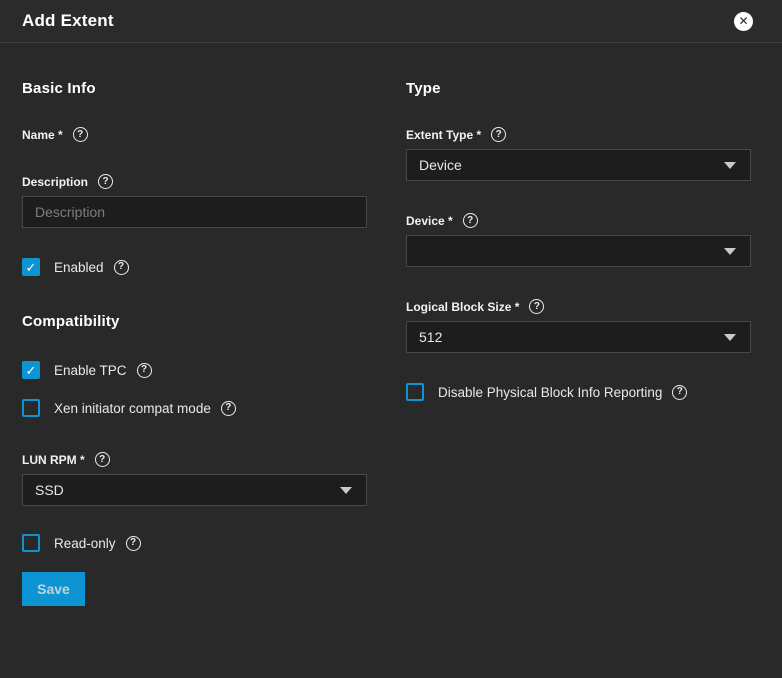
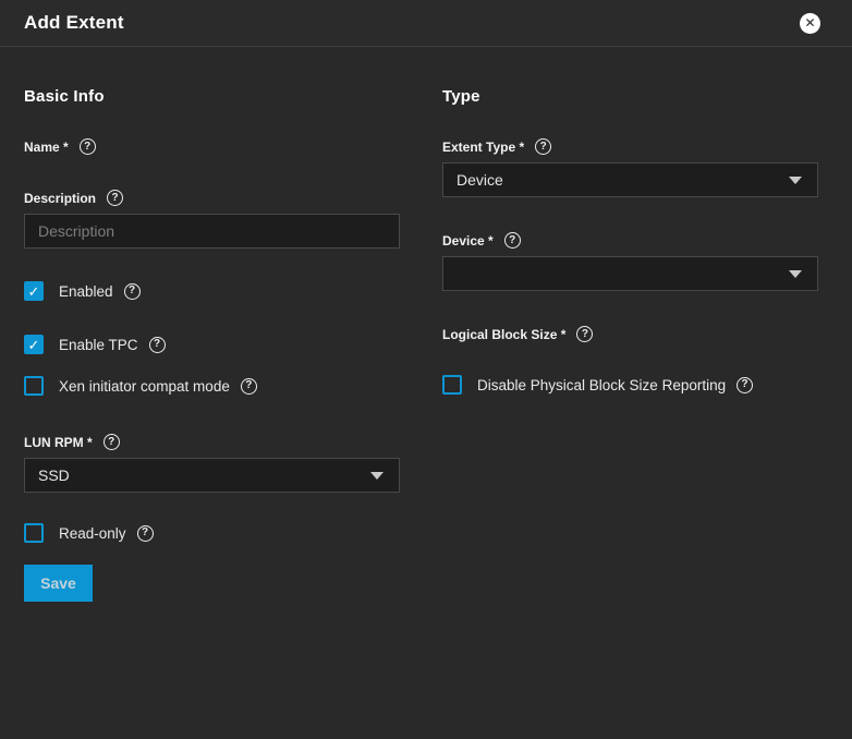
  Add Extent
  ✕
  Basic Info
  Name *
  ?
  Description
  ?
  Description
  ✓
  Enabled
  ?
- Compatibility
  ✓
  Enable TPC
  ?
  Xen initiator compat mode
  ?
  LUN RPM *
  ?
  SSD
  Read-only
  ?
  Save
  Type
  Extent Type *
  ?
  Device
  Device *
  ?
  Logical Block Size *
  ?
- 512
- Disable Physical Block Info Reporting
+ Disable Physical Block Size Reporting
  ?
